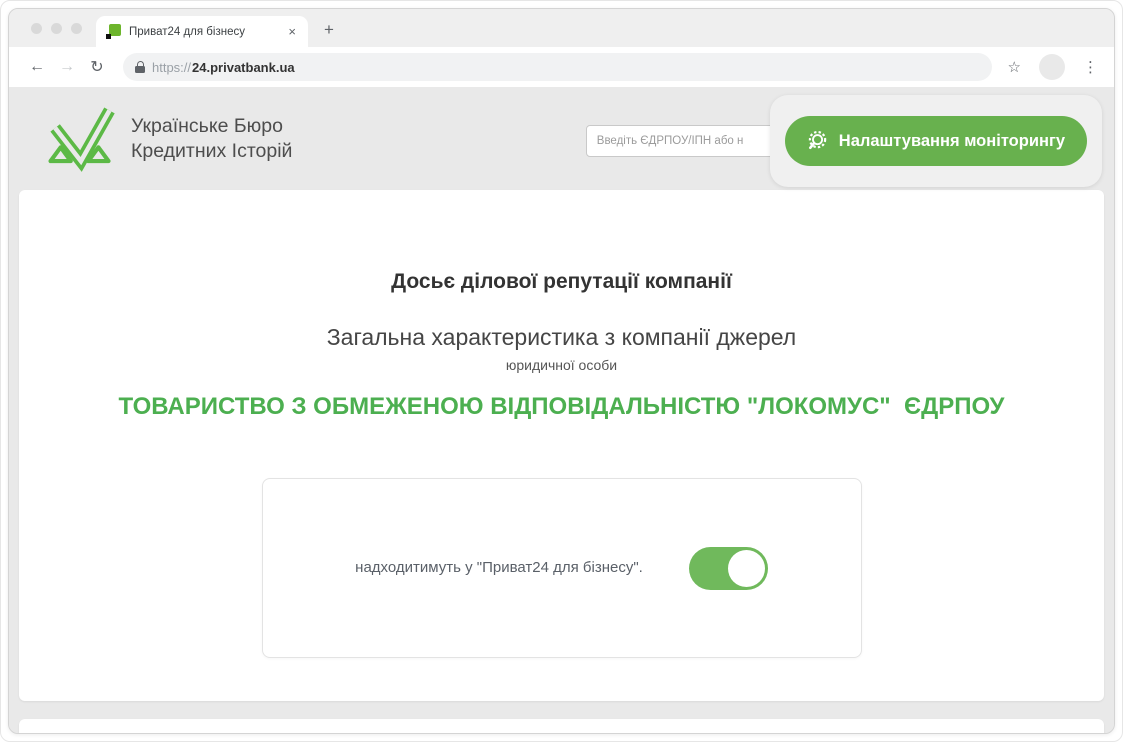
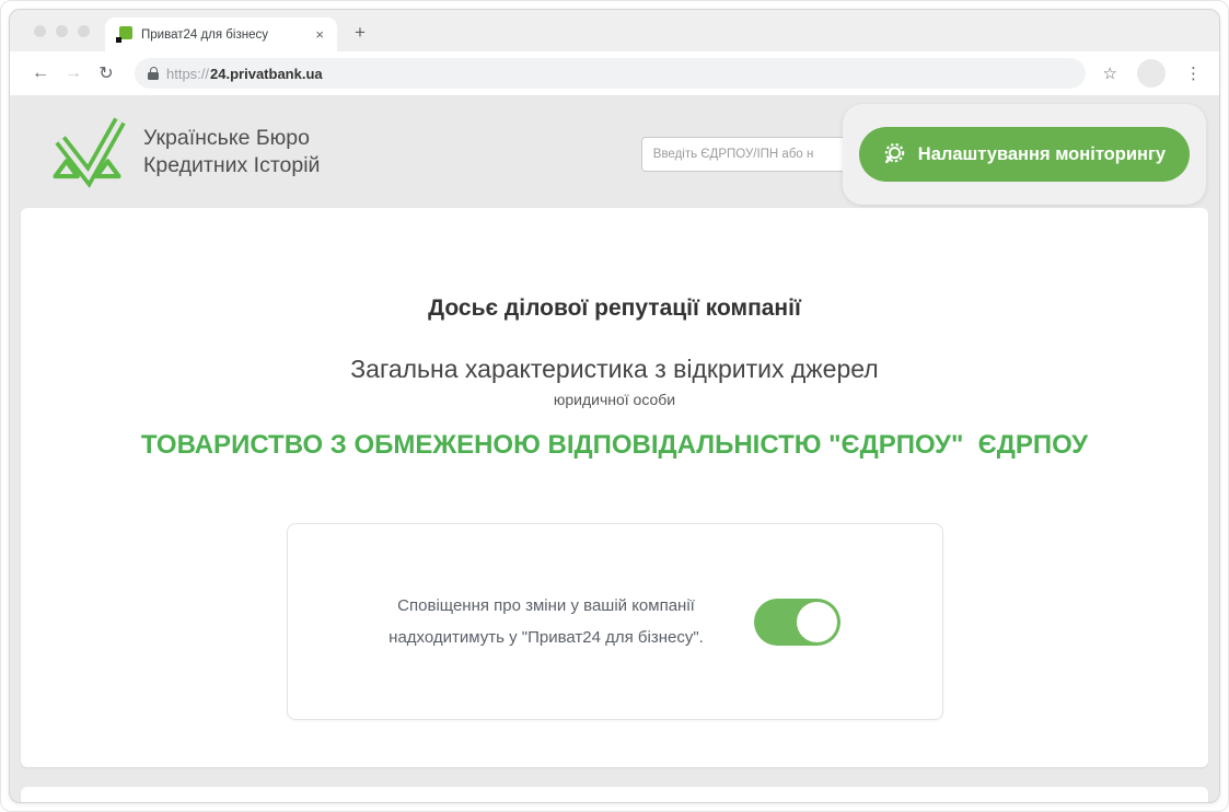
  Приват24 для бізнесу
  ×
  +
  ←
  →
  ↻
  https://
  24.privatbank.ua
  ☆
  ⋮
  Українське Бюро
  Кредитних Історій
  Введіть ЄДРПОУ/ІПН або н
  Налаштування моніторингу
  Досьє ділової репутації компанії
- Загальна характеристика з компанії джерел
+ Загальна характеристика з відкритих джерел
  юридичної особи
- ТОВАРИСТВО З ОБМЕЖЕНОЮ ВІДПОВІДАЛЬНІСТЮ "ЛОКОМУС" ЄДРПОУ
+ ТОВАРИСТВО З ОБМЕЖЕНОЮ ВІДПОВІДАЛЬНІСТЮ "ЄДРПОУ" ЄДРПОУ
+ Сповіщення про зміни у вашій компанії
  надходитимуть у "Приват24 для бізнесу".
